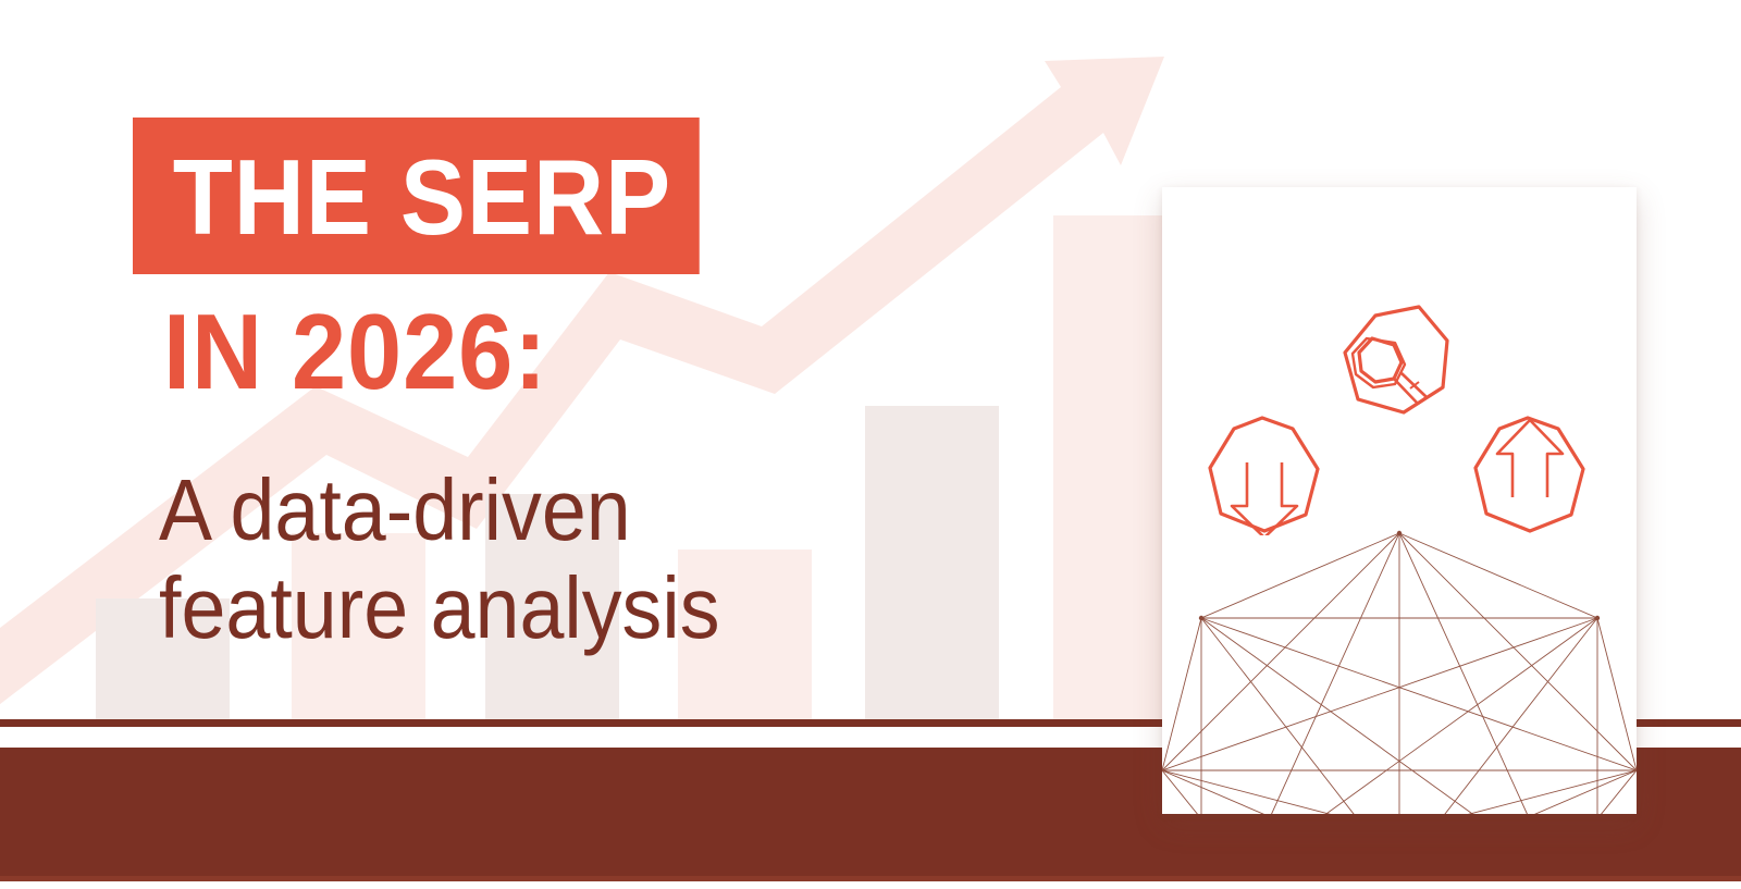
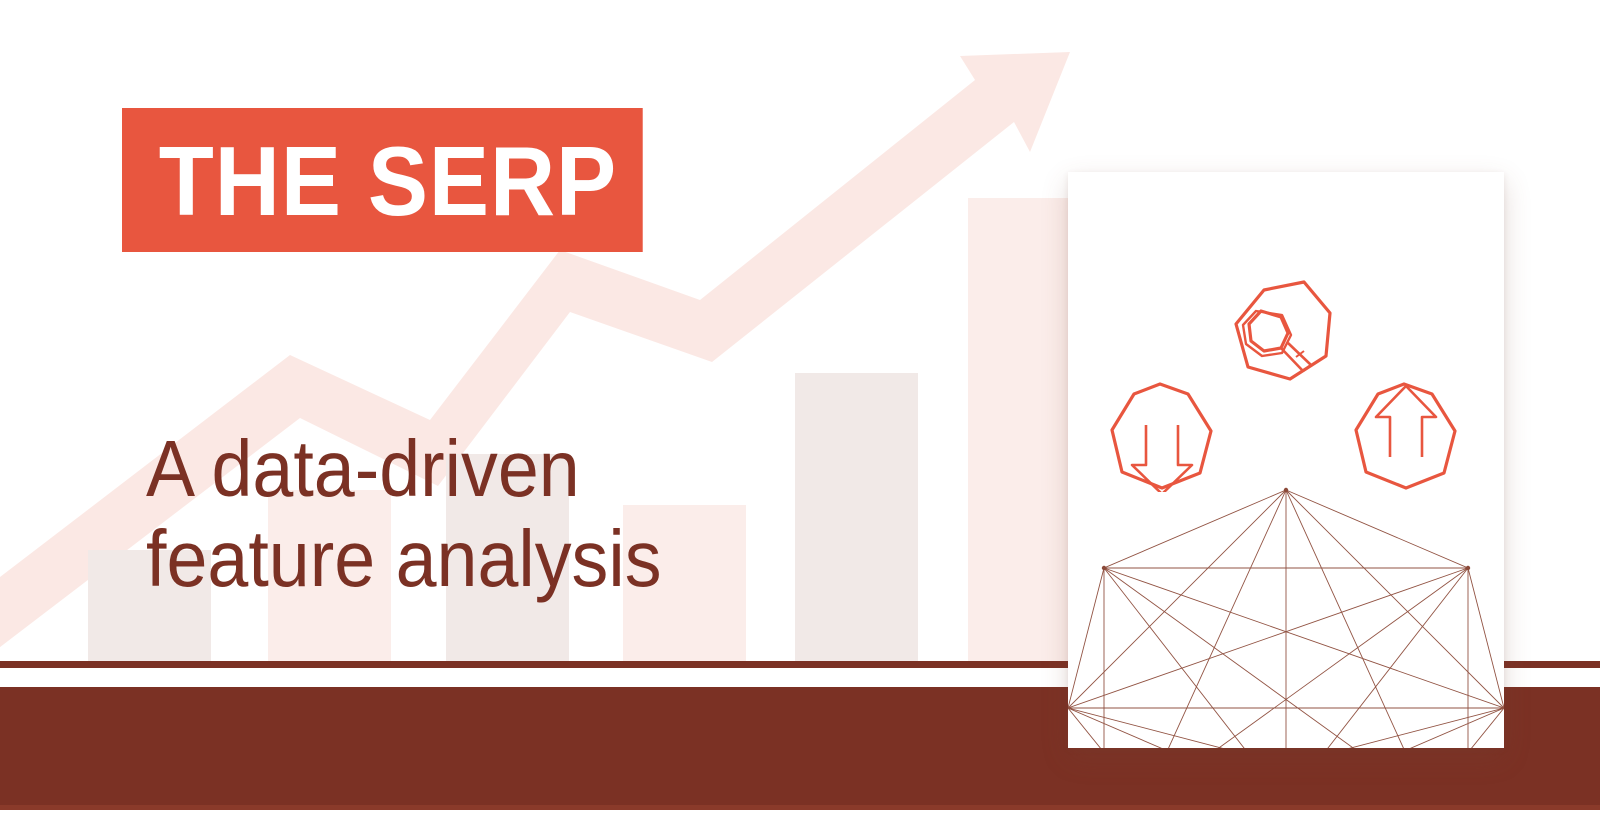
  THE SERP
- IN 2026:
  A data-driven
  feature analysis
